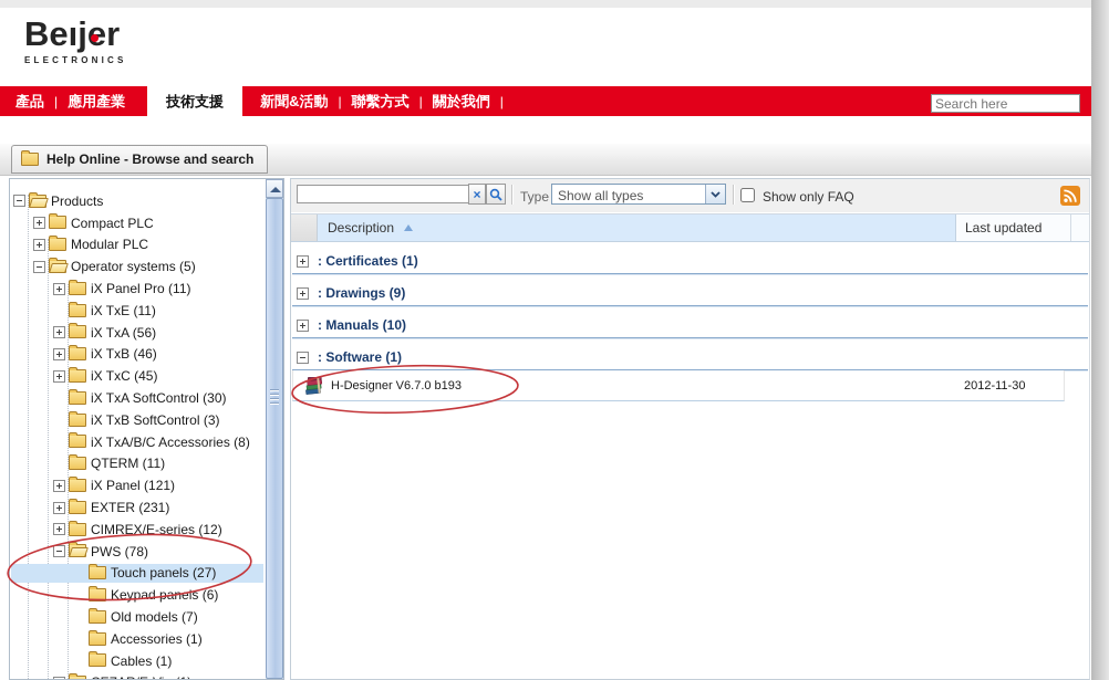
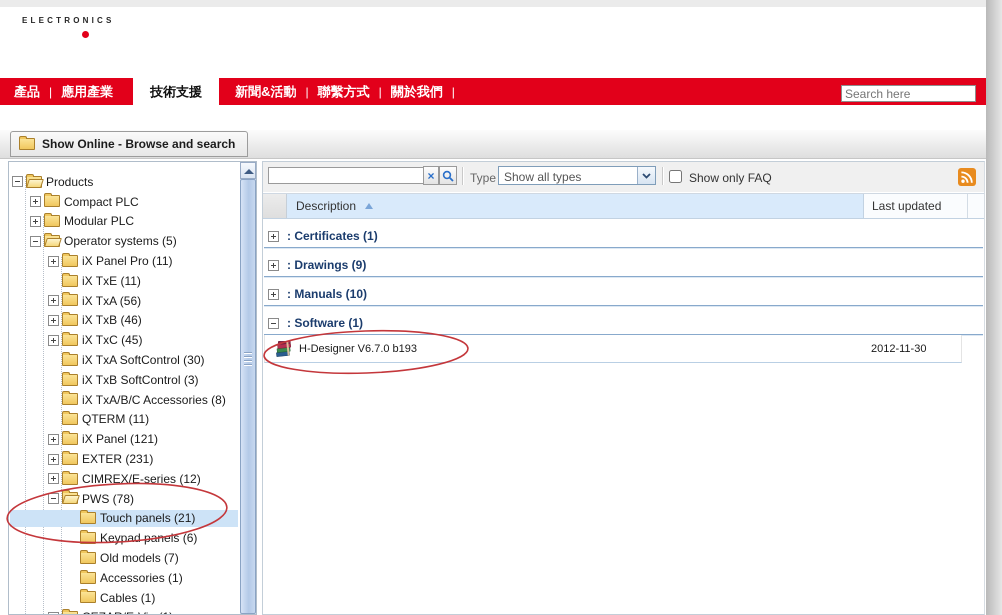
- Beıjer
  ELECTRONICS
  產品
  |
  應用產業
  技術支援
  新聞&活動
  |
  聯繫方式
  |
  關於我們
  |
  Search here
- Help Online - Browse and search
+ Show Online - Browse and search
  Products
  Compact PLC
  Modular PLC
  Operator systems (5)
  iX Panel Pro (11)
  iX TxE (11)
  iX TxA (56)
  iX TxB (46)
  iX TxC (45)
  iX TxA SoftControl (30)
  iX TxB SoftControl (3)
  iX TxA/B/C Accessories (8)
  QTERM (11)
  iX Panel (121)
  EXTER (231)
  CIMREX/E-series (12)
  PWS (78)
- Touch panels (27)
+ Touch panels (21)
  Keypad pels (6)
  Old models (7)
  Accessories (1)
  Cables (1)
  ×
  Type
  Show all types
  Show only FAQ
  Description
  Last updated
  : Certificates (1)
  : Drawings (9)
  : Manuals (10)
  : Software (1)
  H-Designer V6.7.0 b193
  2012-11-30
